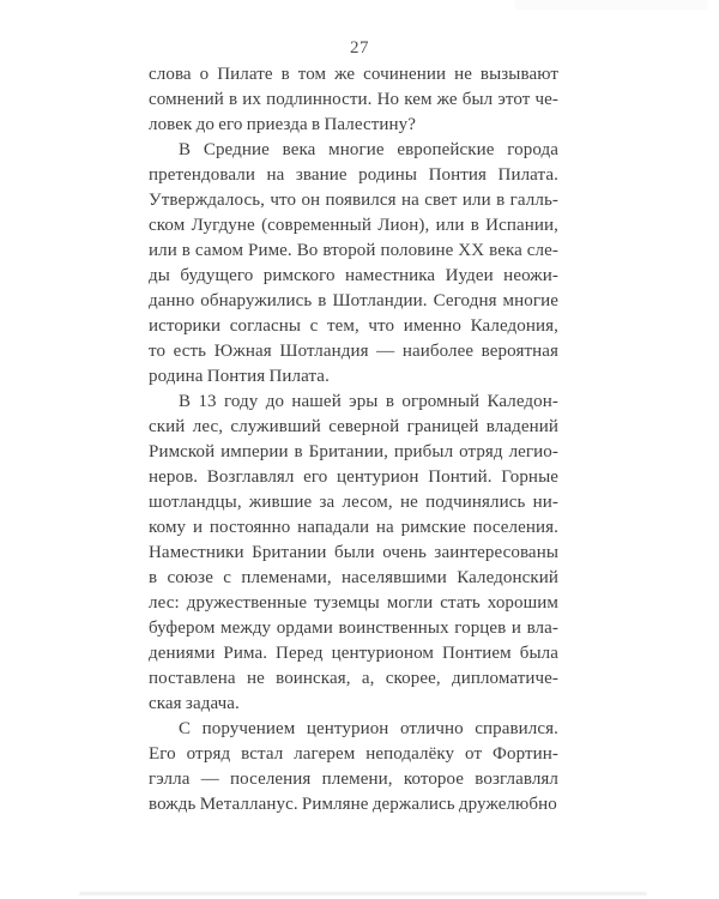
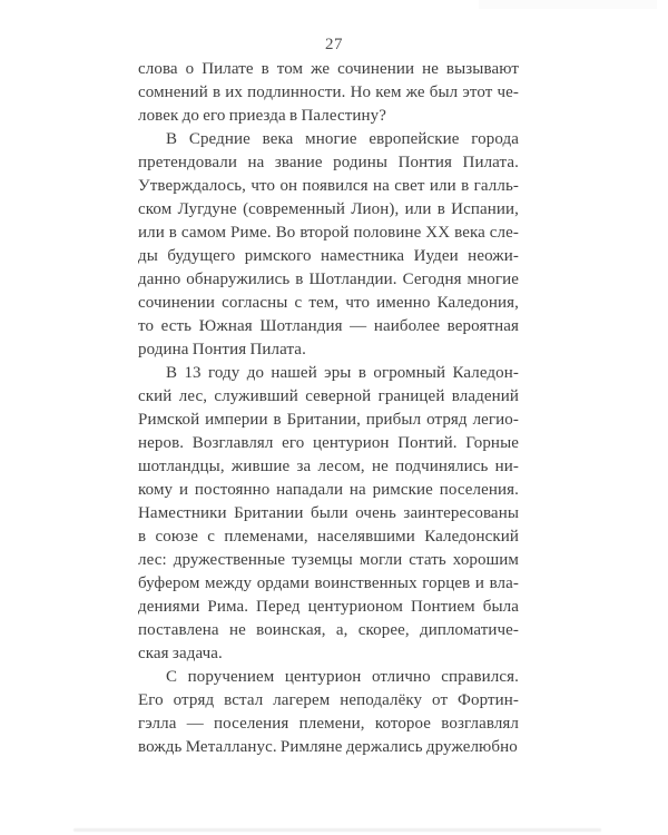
  27
  слова о Пилате в том же сочинении не вызывают
  сомнений в их подлинности. Но кем же был этот че-
  ловек до его приезда в Палестину?
  В Средние века многие европейские города
  претендовали на звание родины Понтия Пилата.
  Утверждалось, что он появился на свет или в галль-
  ском Лугдуне (современный Лион), или в Испании,
  или в самом Риме. Во второй половине XX века сле-
  ды будущего римского наместника Иудеи неожи-
  данно обнаружились в Шотландии. Сегодня многие
- историки согласны с тем, что именно Каледония,
+ сочинении согласны с тем, что именно Каледония,
  то есть Южная Шотландия — наиболее вероятная
  родина Понтия Пилата.
  В 13 году до нашей эры в огромный Каледон-
  ский лес, служивший северной границей владений
  Римской империи в Британии, прибыл отряд легио-
  неров. Возглавлял его центурион Понтий. Горные
  шотландцы, жившие за лесом, не подчинялись ни-
  кому и постоянно нападали на римские поселения.
  Наместники Британии были очень заинтересованы
  в союзе с племенами, населявшими Каледонский
  лес: дружественные туземцы могли стать хорошим
  буфером между ордами воинственных горцев и вла-
  дениями Рима. Перед центурионом Понтием была
  поставлена не воинская, а, скорее, дипломатиче-
  ская задача.
  С поручением центурион отлично справился.
  Его отряд встал лагерем неподалёку от Фортин-
  гэлла — поселения племени, которое возглавлял
  вождь Металланус. Римляне держались дружелюбно
